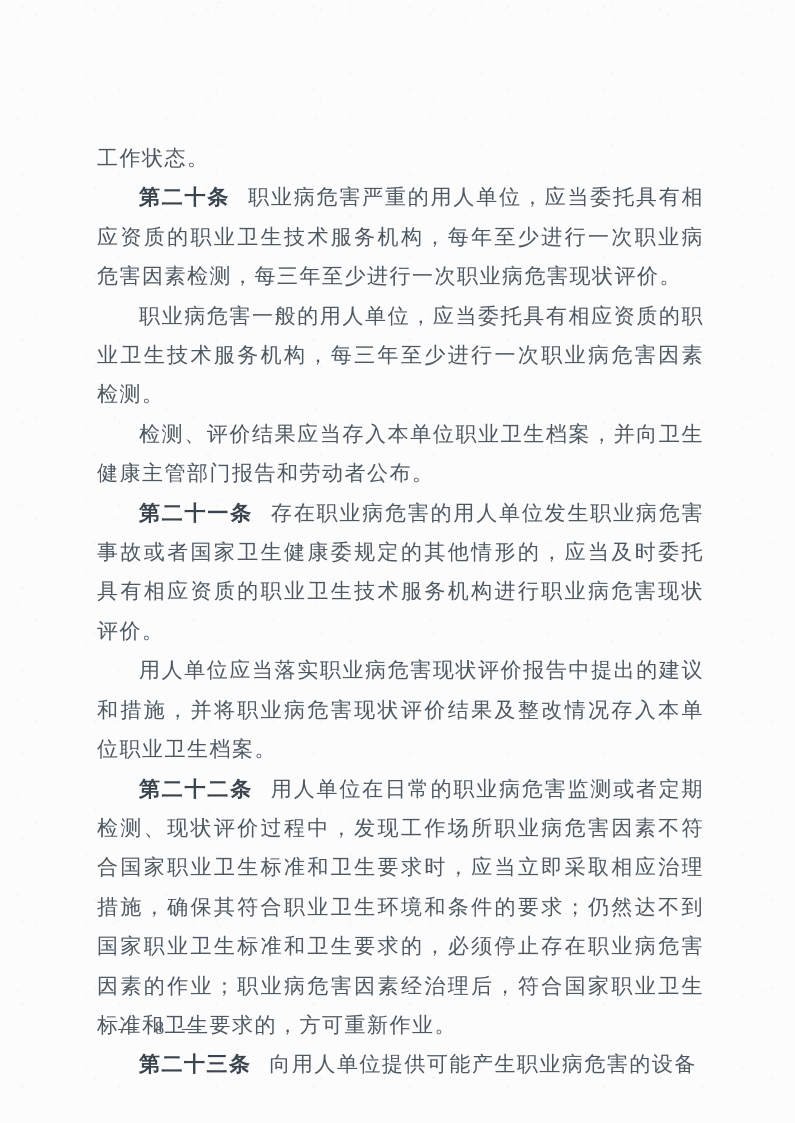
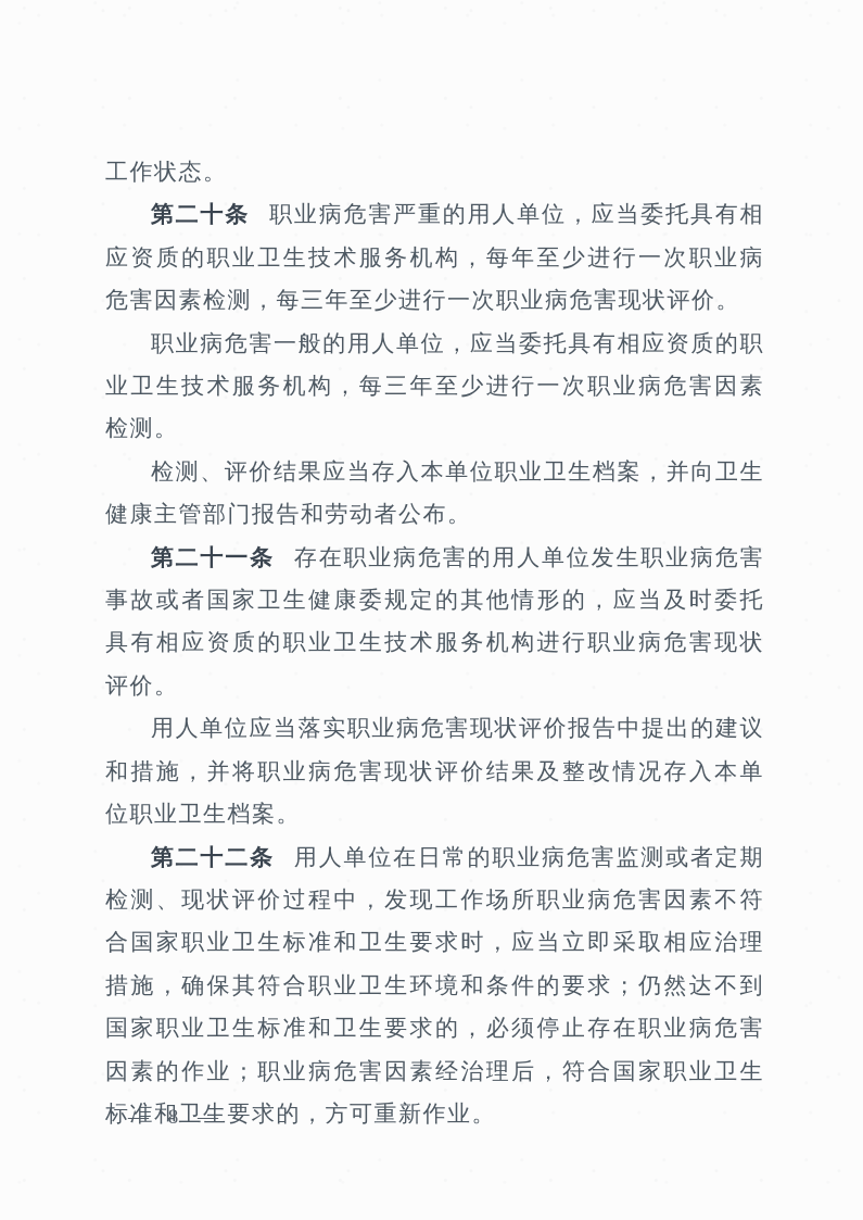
  工作状态。
  第二十条 职业病危害严重的用人单位，应当委托具有相应资质的职业卫生技术服务机构，每年至少进行一次职业病危害因素检测，每三年至少进行一次职业病危害现状评价。
  职业病危害一般的用人单位，应当委托具有相应资质的职业卫生技术服务机构，每三年至少进行一次职业病危害因素检测。
  检测、评价结果应当存入本单位职业卫生档案，并向卫生健康主管部门报告和劳动者公布。
  第二十一条 存在职业病危害的用人单位发生职业病危害事故或者国家卫生健康委规定的其他情形的，应当及时委托具有相应资质的职业卫生技术服务机构进行职业病危害现状评价。
  用人单位应当落实职业病危害现状评价报告中提出的建议和措施，并将职业病危害现状评价结果及整改情况存入本单位职业卫生档案。
  第二十二条 用人单位在日常的职业病危害监测或者定期检测、现状评价过程中，发现工作场所职业病危害因素不符合国家职业卫生标准和卫生要求时，应当立即采取相应治理措施，确保其符合职业卫生环境和条件的要求；仍然达不到国家职业卫生标准和卫生要求的，必须停止存在职业病危害因素的作业；职业病危害因素经治理后，符合国家职业卫生标准和卫生要求的，方可重新作业。
- 第二十三条 向用人单位提供可能产生职业病危害的设备
  — 8 —
